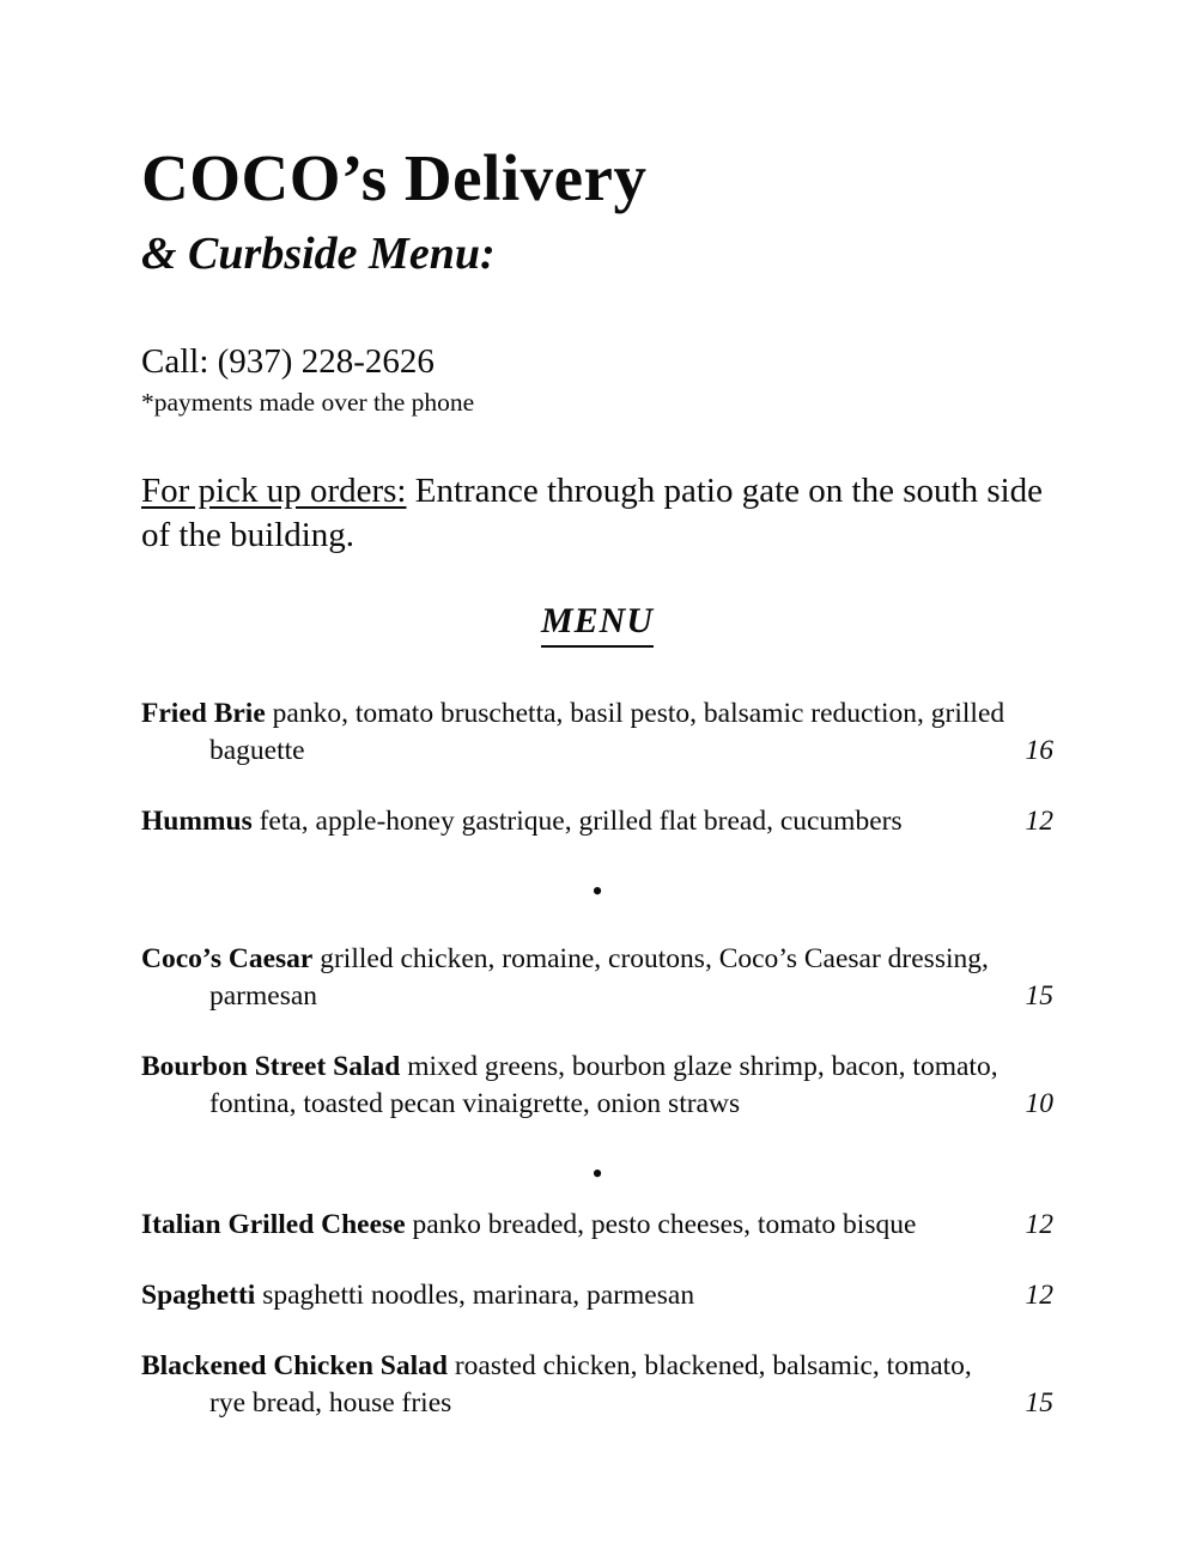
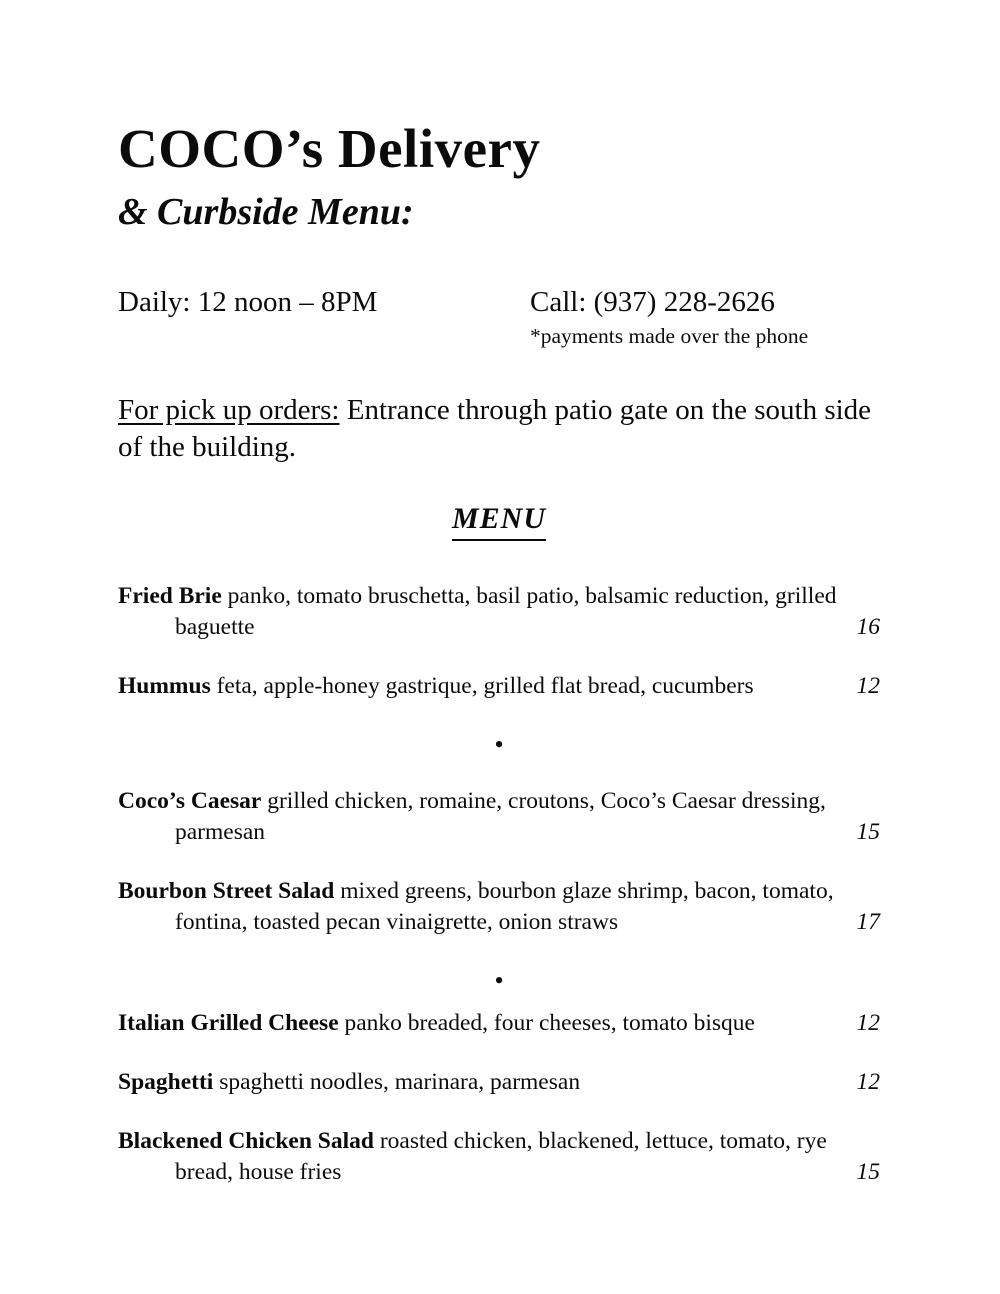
  COCO’s Delivery
  & Curbside Menu:
+ Daily: 12 noon – 8PM
  Call: (937) 228-2626
  *payments made over the phone
  For pick up orders: Entrance through patio gate on the south side of the building.
  MENU
- Fried Brie panko, tomato bruschetta, basil pesto, balsamic reduction, grilled baguette
+ Fried Brie panko, tomato bruschetta, basil patio, balsamic reduction, grilled baguette
  16
  Hummus feta, apple-honey gastrique, grilled flat bread, cucumbers
  12
  •
  Coco’s Caesar grilled chicken, romaine, croutons, Coco’s Caesar dressing, parmesan
  15
  Bourbon Street Salad mixed greens, bourbon glaze shrimp, bacon, tomato, fontina, toasted pecan vinaigrette, onion straws
- 10
+ 17
  •
- Italian Grilled Cheese panko breaded, pesto cheeses, tomato bisque
+ Italian Grilled Cheese panko breaded, four cheeses, tomato bisque
  12
  Spaghetti spaghetti noodles, marinara, parmesan
  12
- Blackened Chicken Salad roasted chicken, blackened, balsamic, tomato, rye bread, house fries
+ Blackened Chicken Salad roasted chicken, blackened, lettuce, tomato, rye bread, house fries
  15
